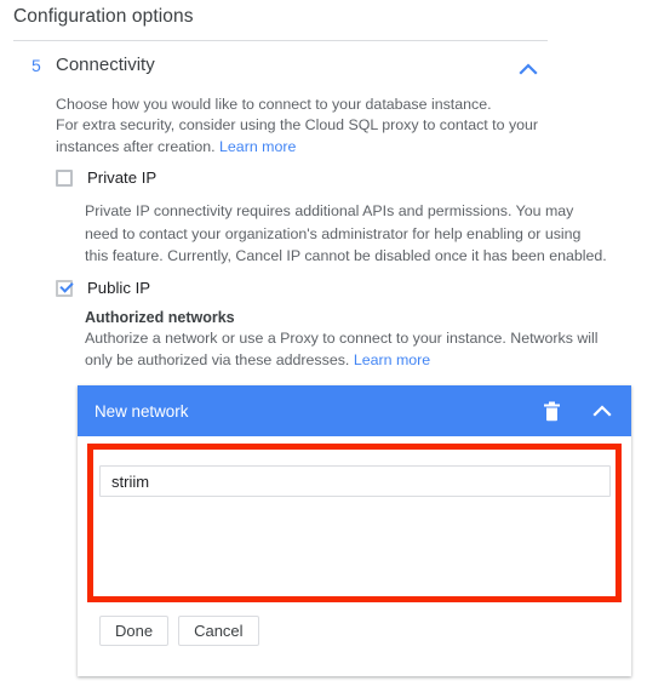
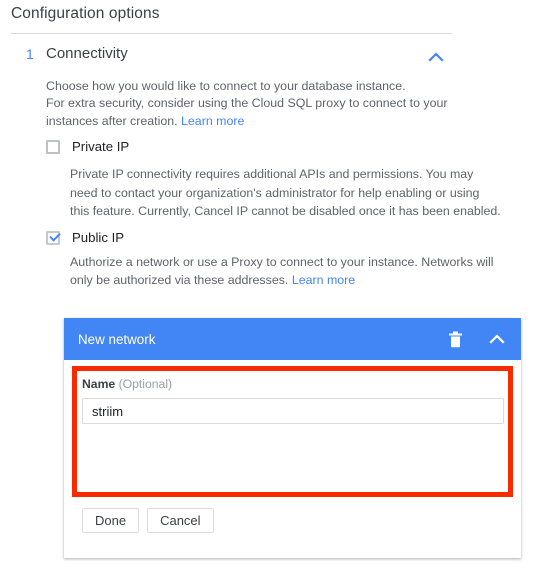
  Configuration options
- 5
+ 1
  Connectivity
  Choose how you would like to connect to your database instance.
- For extra security, consider using the Cloud SQL proxy to contact to your instances after creation. Learn more
+ For extra security, consider using the Cloud SQL proxy to connect to your instances after creation. Learn more
  Private IP
  Private IP connectivity requires additional APIs and permissions. You may need to contact your organization's administrator for help enabling or using this feature. Currently, Cancel IP cannot be disabled once it has been enabled.
  Public IP
- Authorized networks
  Authorize a network or use a Proxy to connect to your instance. Networks will only be authorized via these addresses. Learn more
  New network
+ Name (Optional)
  striim
  Done
  Cancel
